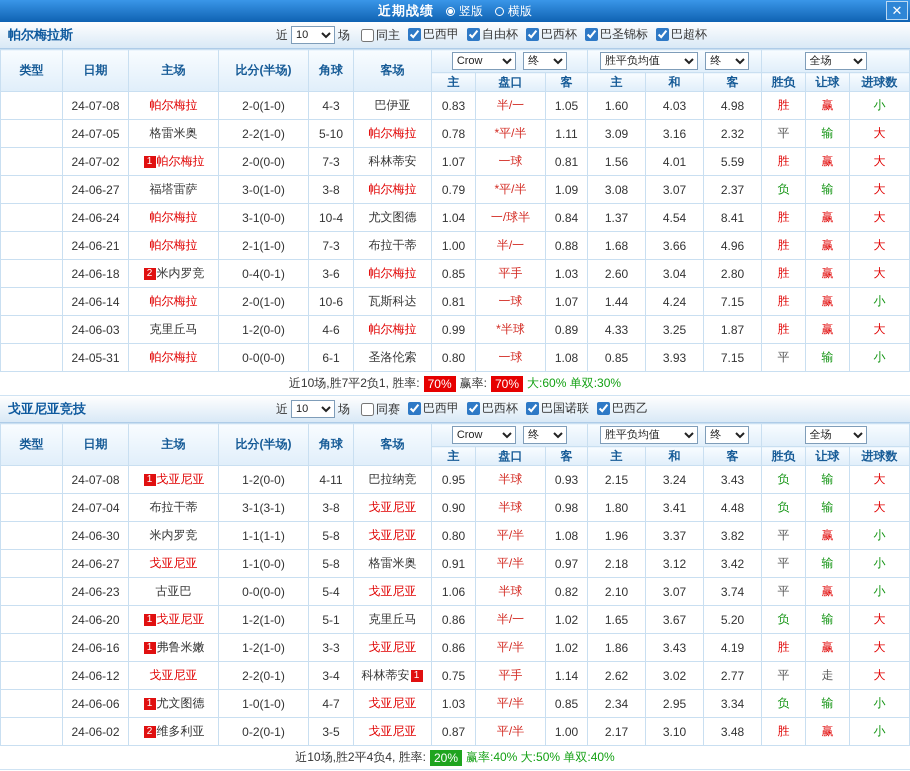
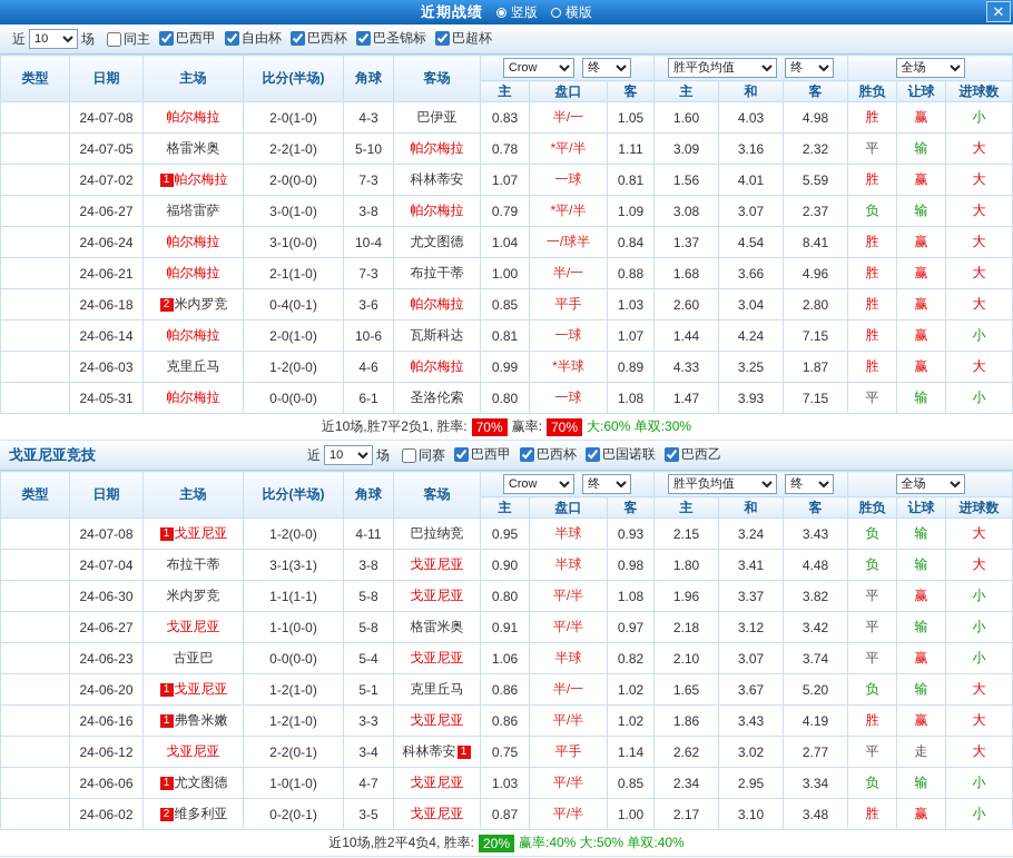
  近期战绩
  竖版
  横版
  ✕
- 帕尔梅拉斯
  近
  10
  场
  同主
  巴西甲
  自由杯
  巴西杯
  巴圣锦标
  巴超杯
  类型	日期	主场	比分(半场)	角球	客场	Crow 终	胜平负均值 终	全场
  主	盘口	客	主	和	客	胜负	让球	进球数
  	24-07-08	帕尔梅拉	2-0(1-0)	4-3	巴伊亚	0.83	半/一	1.05	1.60	4.03	4.98	胜	赢	小
  	24-07-05	格雷米奥	2-2(1-0)	5-10	帕尔梅拉	0.78	*平/半	1.11	3.09	3.16	2.32	平	输	大
  	24-07-02	1 帕尔梅拉	2-0(0-0)	7-3	科林蒂安	1.07	一球	0.81	1.56	4.01	5.59	胜	赢	大
  	24-06-27	福塔雷萨	3-0(1-0)	3-8	帕尔梅拉	0.79	*平/半	1.09	3.08	3.07	2.37	负	输	大
  	24-06-24	帕尔梅拉	3-1(0-0)	10-4	尤文图德	1.04	一/球半	0.84	1.37	4.54	8.41	胜	赢	大
  	24-06-21	帕尔梅拉	2-1(1-0)	7-3	布拉干蒂	1.00	半/一	0.88	1.68	3.66	4.96	胜	赢	大
  	24-06-18	2 米内罗竞	0-4(0-1)	3-6	帕尔梅拉	0.85	平手	1.03	2.60	3.04	2.80	胜	赢	大
  	24-06-14	帕尔梅拉	2-0(1-0)	10-6	瓦斯科达	0.81	一球	1.07	1.44	4.24	7.15	胜	赢	小
  	24-06-03	克里丘马	1-2(0-0)	4-6	帕尔梅拉	0.99	*半球	0.89	4.33	3.25	1.87	胜	赢	大
- 	24-05-31	帕尔梅拉	0-0(0-0)	6-1	圣洛伦索	0.80	一球	1.08	0.85	3.93	7.15	平	输	小
+ 	24-05-31	帕尔梅拉	0-0(0-0)	6-1	圣洛伦索	0.80	一球	1.08	1.47	3.93	7.15	平	输	小
  近10场,胜7平2负1, 胜率:
  70%
  赢率:
  70%
  大:60% 单双:30%
  戈亚尼亚竞技
  近
  10
  场
  同赛
  巴西甲
  巴西杯
  巴国诺联
  巴西乙
  类型	日期	主场	比分(半场)	角球	客场	Crow 终	胜平负均值 终	全场
  主	盘口	客	主	和	客	胜负	让球	进球数
  	24-07-08	1 戈亚尼亚	1-2(0-0)	4-11	巴拉纳竞	0.95	半球	0.93	2.15	3.24	3.43	负	输	大
  	24-07-04	布拉干蒂	3-1(3-1)	3-8	戈亚尼亚	0.90	半球	0.98	1.80	3.41	4.48	负	输	大
  	24-06-30	米内罗竞	1-1(1-1)	5-8	戈亚尼亚	0.80	平/半	1.08	1.96	3.37	3.82	平	赢	小
  	24-06-27	戈亚尼亚	1-1(0-0)	5-8	格雷米奥	0.91	平/半	0.97	2.18	3.12	3.42	平	输	小
  	24-06-23	古亚巴	0-0(0-0)	5-4	戈亚尼亚	1.06	半球	0.82	2.10	3.07	3.74	平	赢	小
  	24-06-20	1 戈亚尼亚	1-2(1-0)	5-1	克里丘马	0.86	半/一	1.02	1.65	3.67	5.20	负	输	大
  	24-06-16	1 弗鲁米嫩	1-2(1-0)	3-3	戈亚尼亚	0.86	平/半	1.02	1.86	3.43	4.19	胜	赢	大
  	24-06-12	戈亚尼亚	2-2(0-1)	3-4	科林蒂安 1	0.75	平手	1.14	2.62	3.02	2.77	平	走	大
  	24-06-06	1 尤文图德	1-0(1-0)	4-7	戈亚尼亚	1.03	平/半	0.85	2.34	2.95	3.34	负	输	小
  	24-06-02	2 维多利亚	0-2(0-1)	3-5	戈亚尼亚	0.87	平/半	1.00	2.17	3.10	3.48	胜	赢	小
  近10场,胜2平4负4, 胜率:
  20%
  赢率:40% 大:50% 单双:40%
